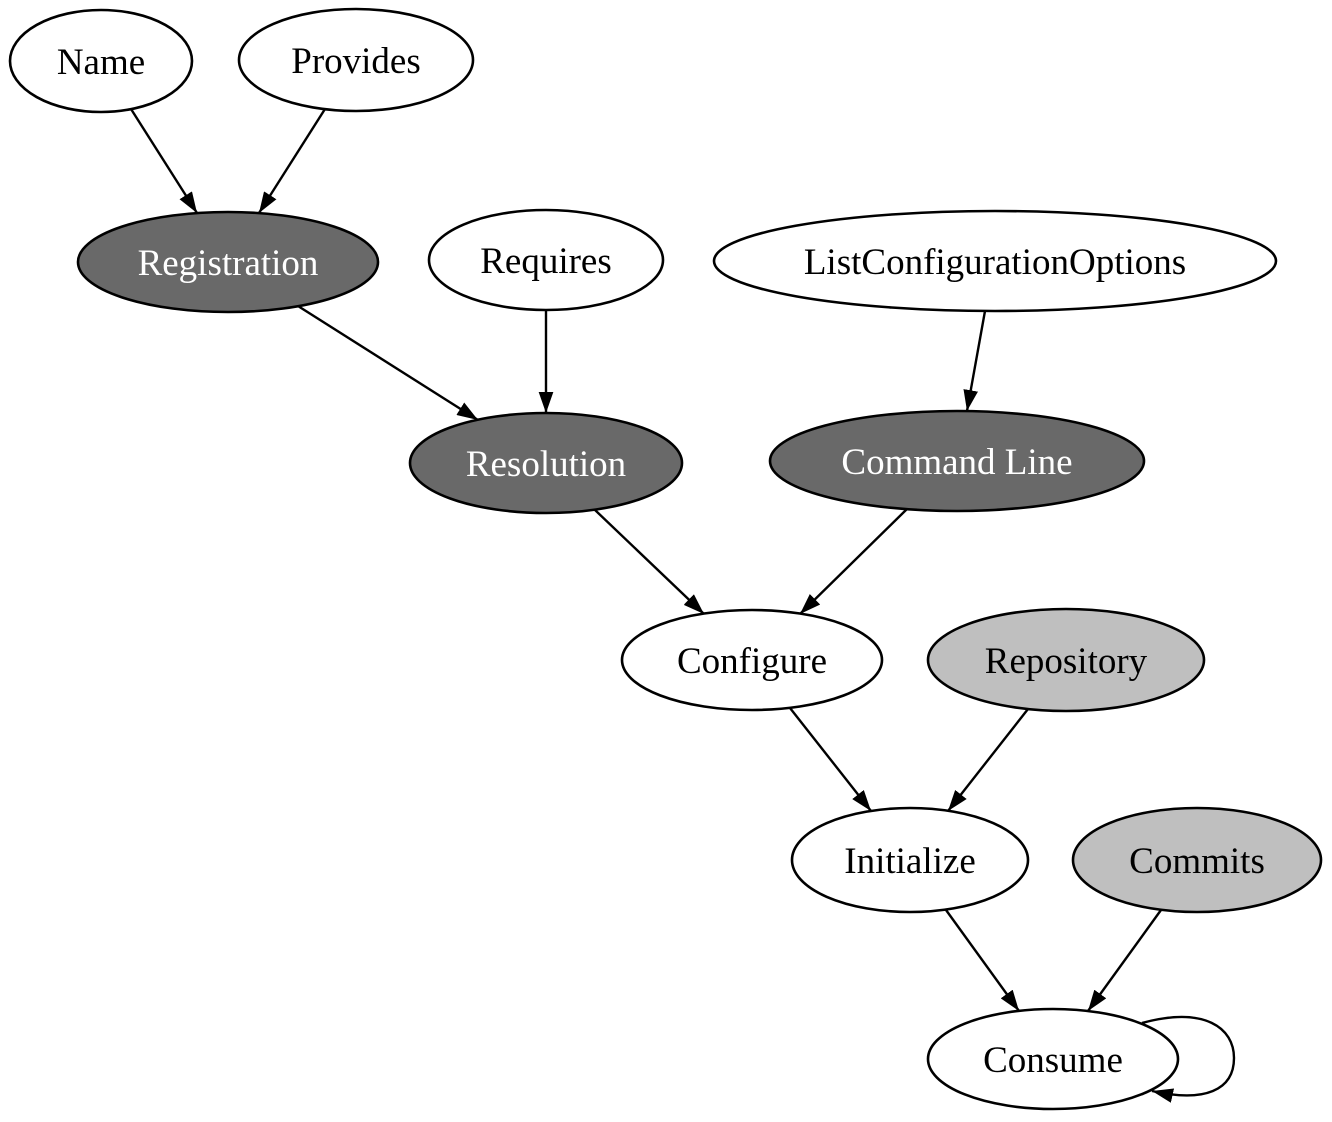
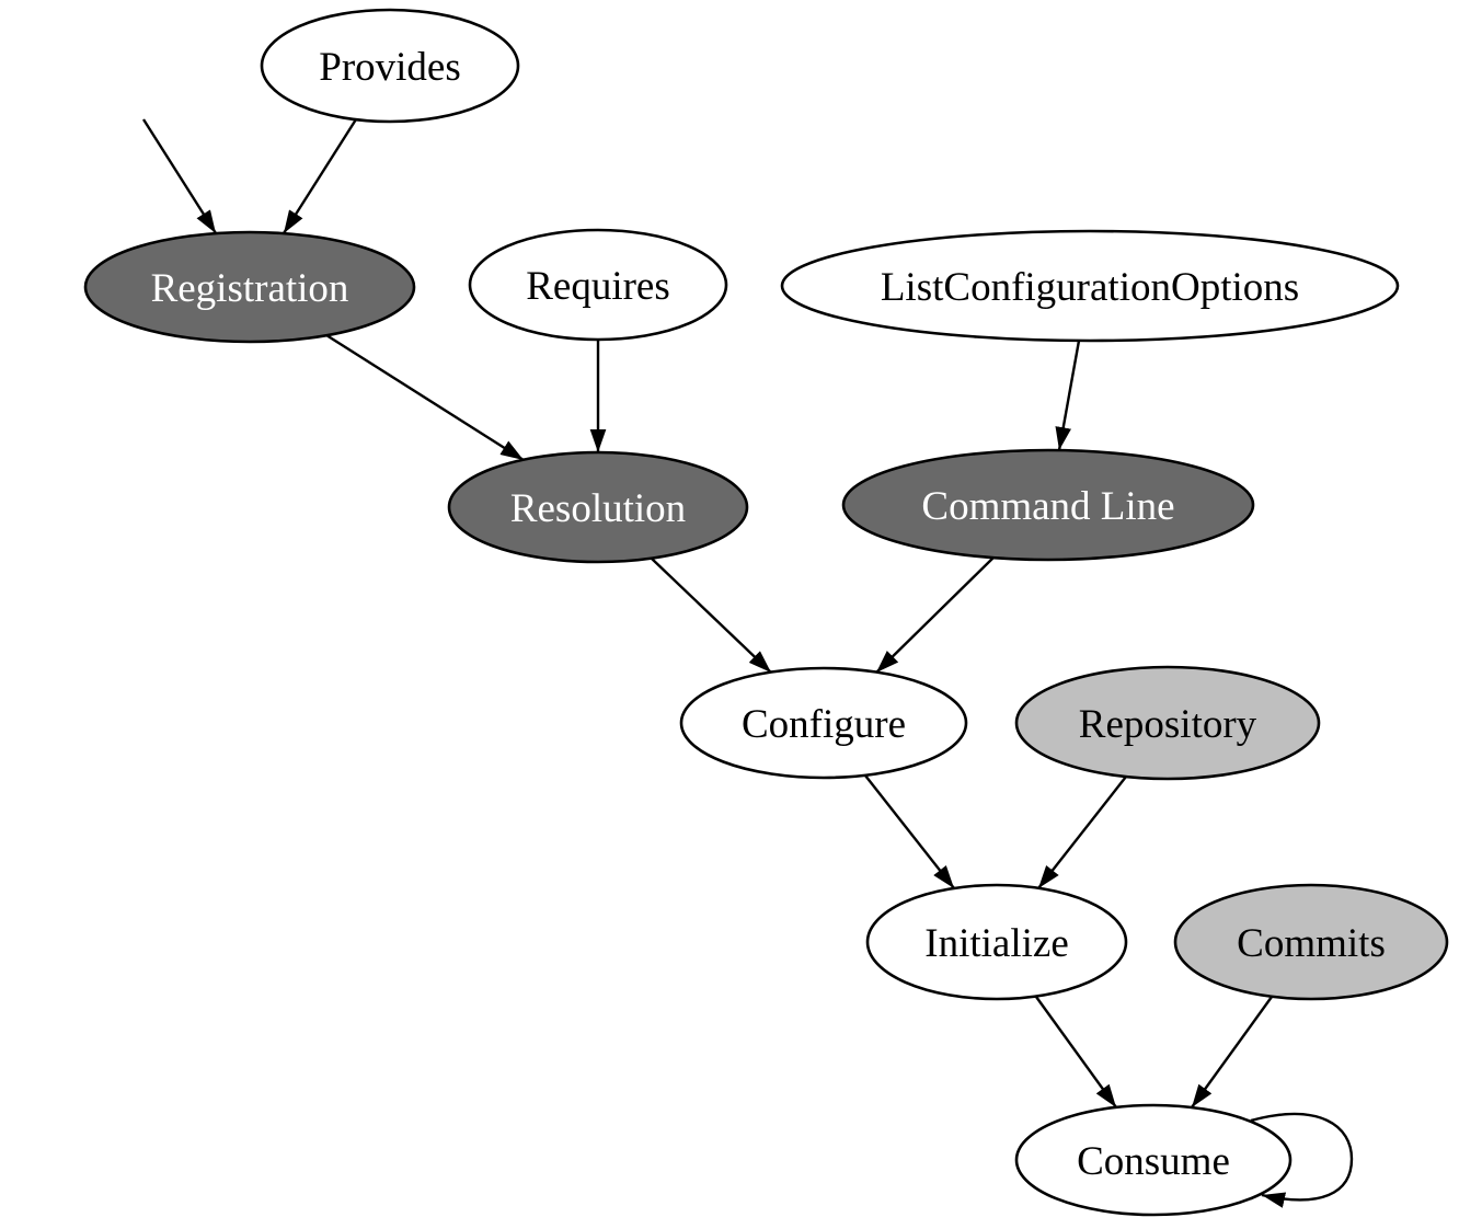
- Name
  Provides
  Registration
  Requires
  ListConfigurationOptions
  Resolution
  Command Line
  Configure
  Repository
  Initialize
  Commits
  Consume
